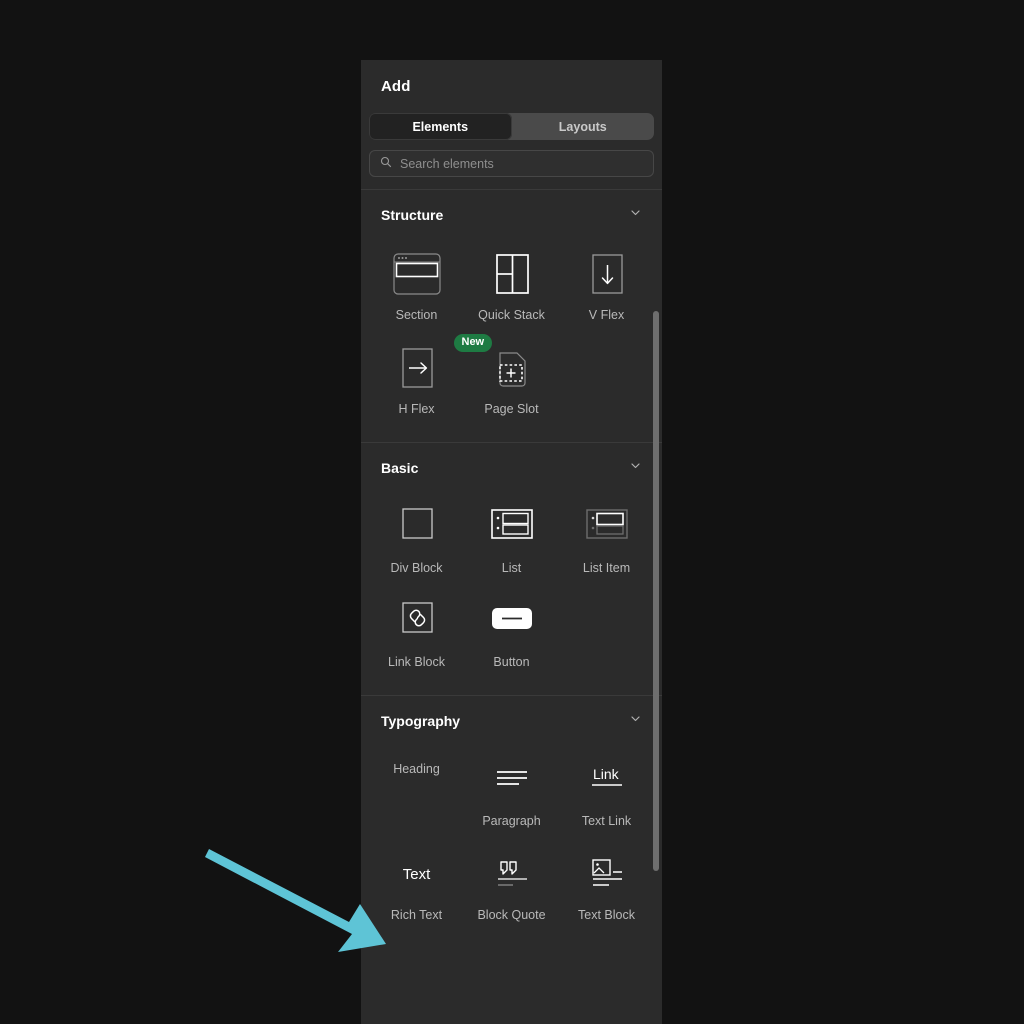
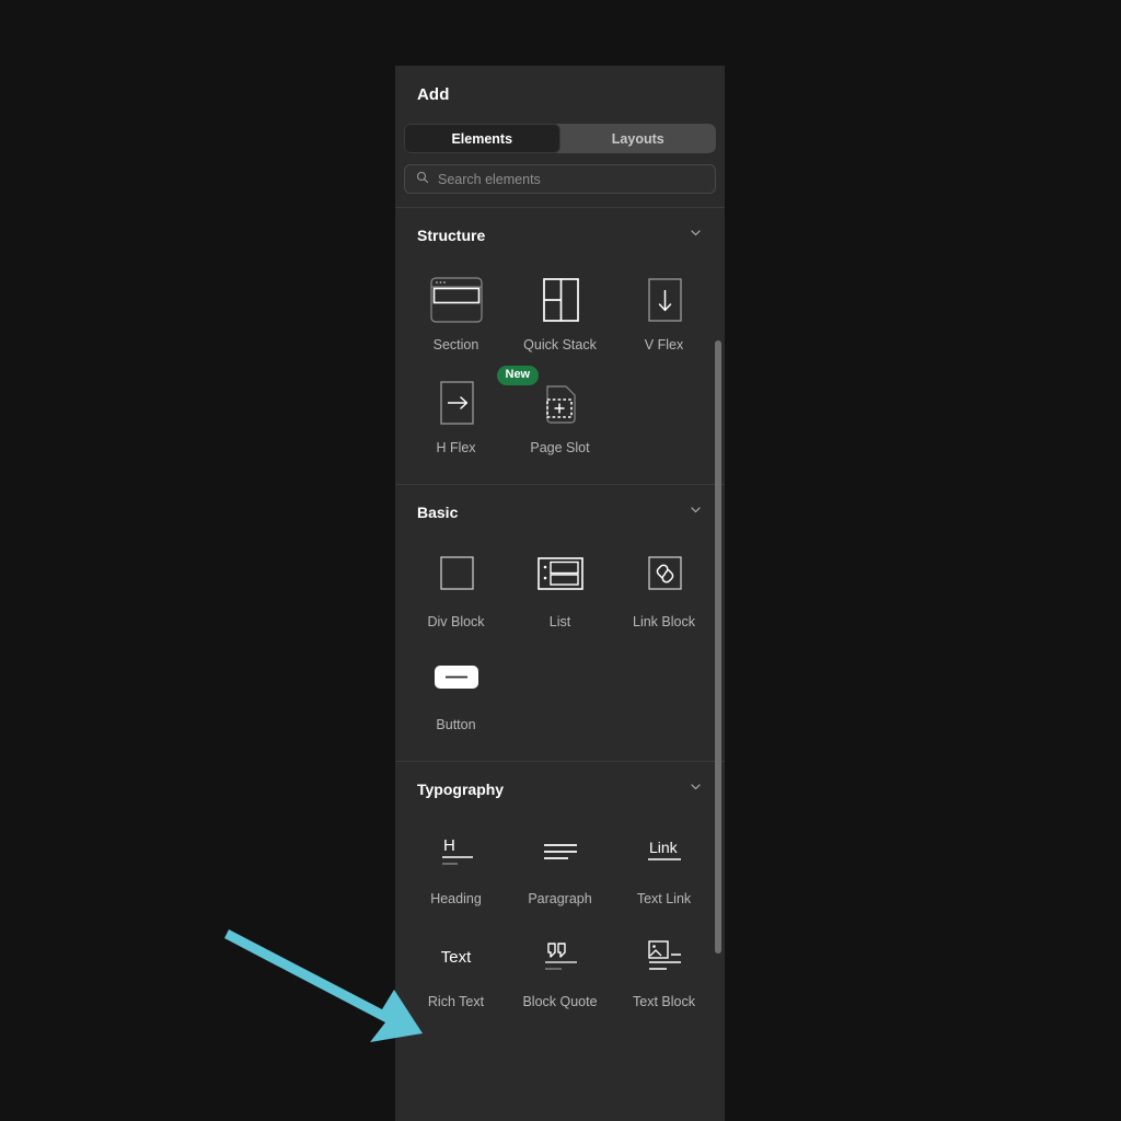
  Add
  Elements
  Layouts
  Search elements
  Structure
  Section
  Quick Stack
  V Flex
  H Flex
  New
  Page Slot
  Basic
  Div Block
  List
- List Item
  Link Block
  Button
  Typography
+ H
  Heading
  Paragraph
  Link
  Text Link
  Text
  Rich Text
  Block Quote
  Text Block
